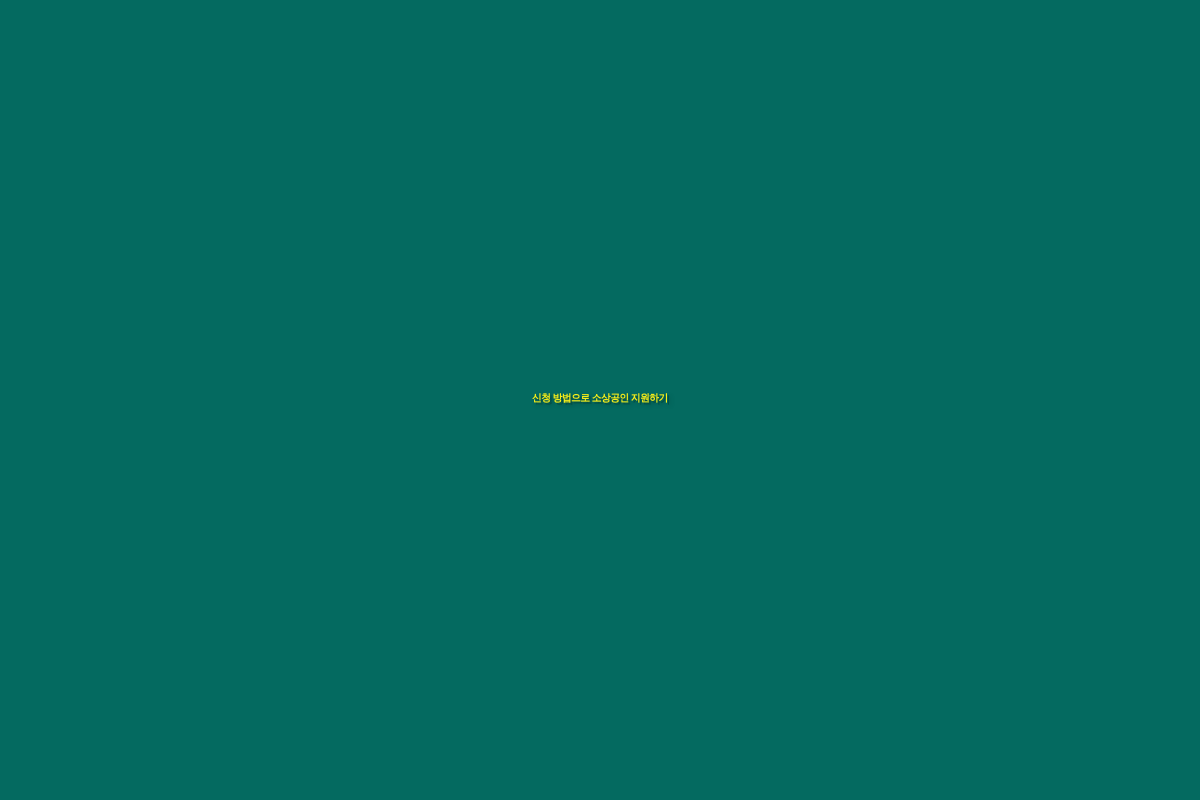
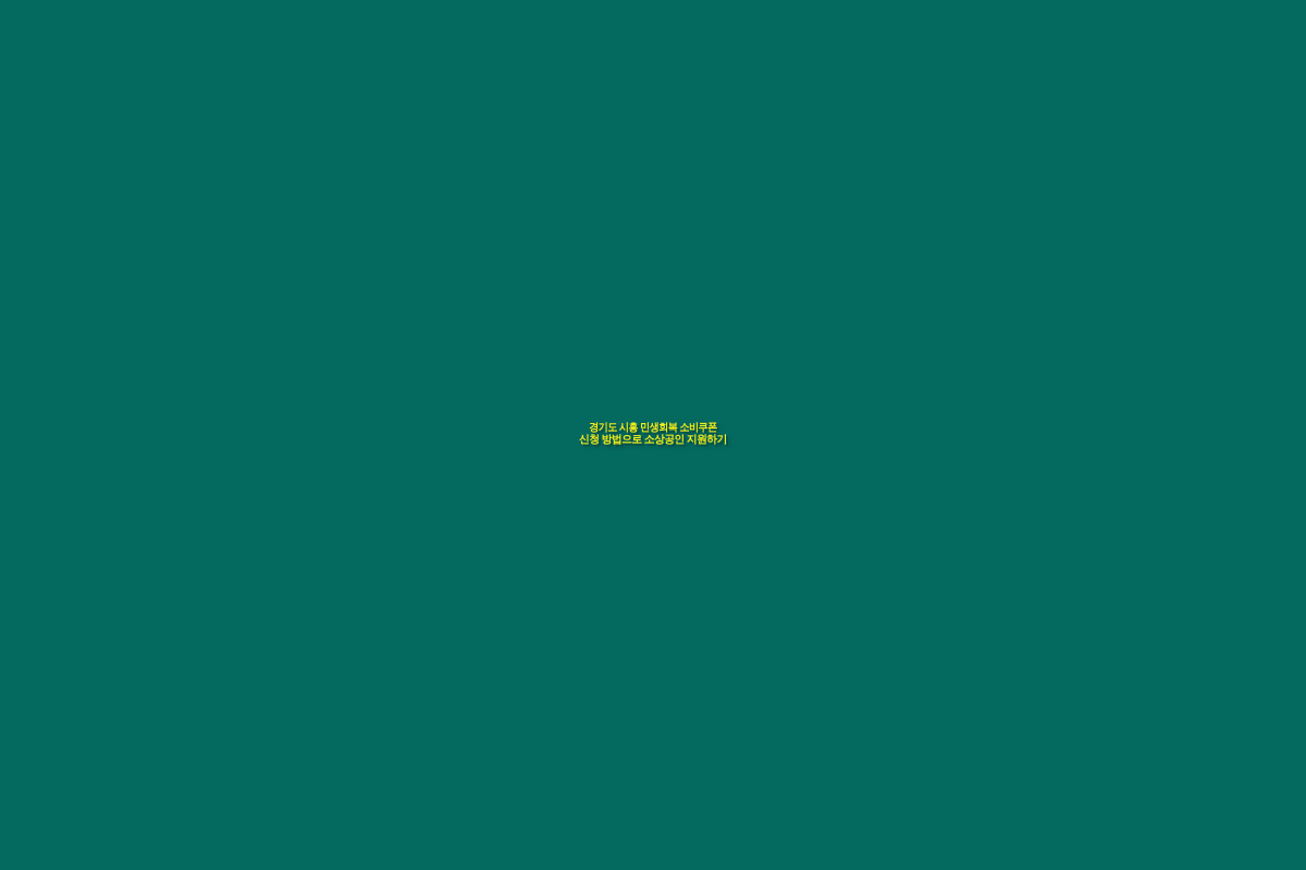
+ 경기도 시흥 민생회복 소비쿠폰
  신청 방법으로 소상공인 지원하기
